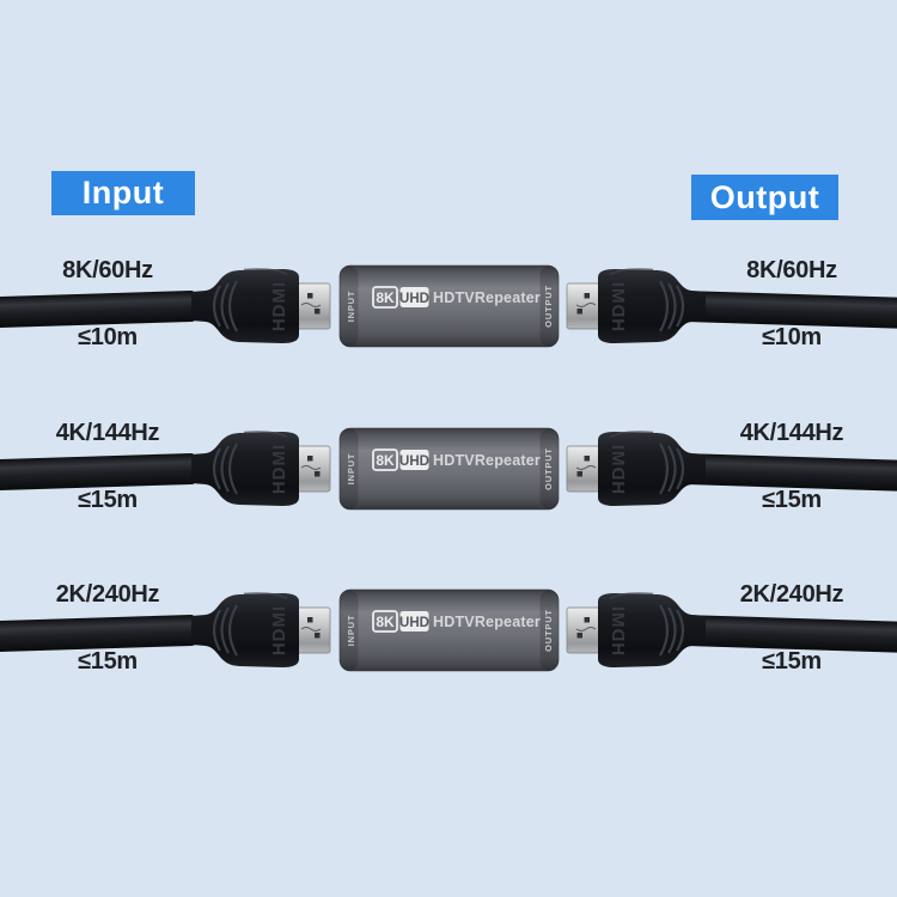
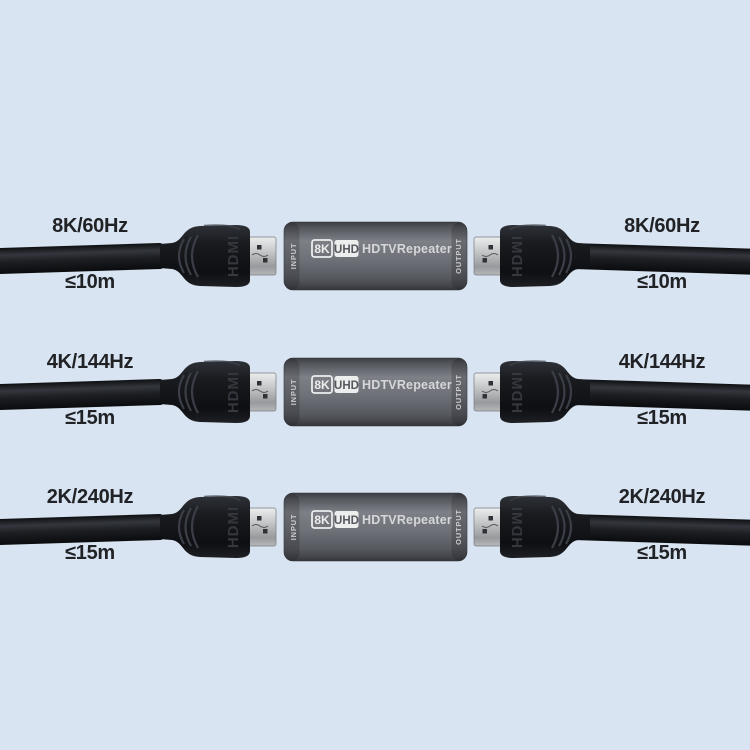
- Input
- Output
  8K/60Hz
  ≤10m
  8K/60Hz
  ≤10m
  4K/144Hz
  ≤15m
  4K/144Hz
  ≤15m
  2K/240Hz
  ≤15m
  2K/240Hz
  ≤15m
